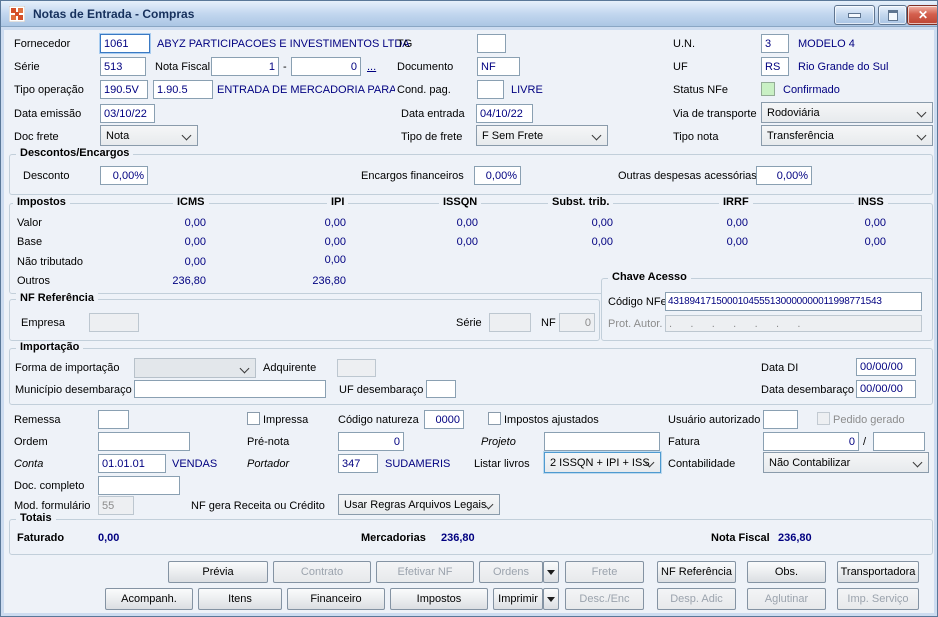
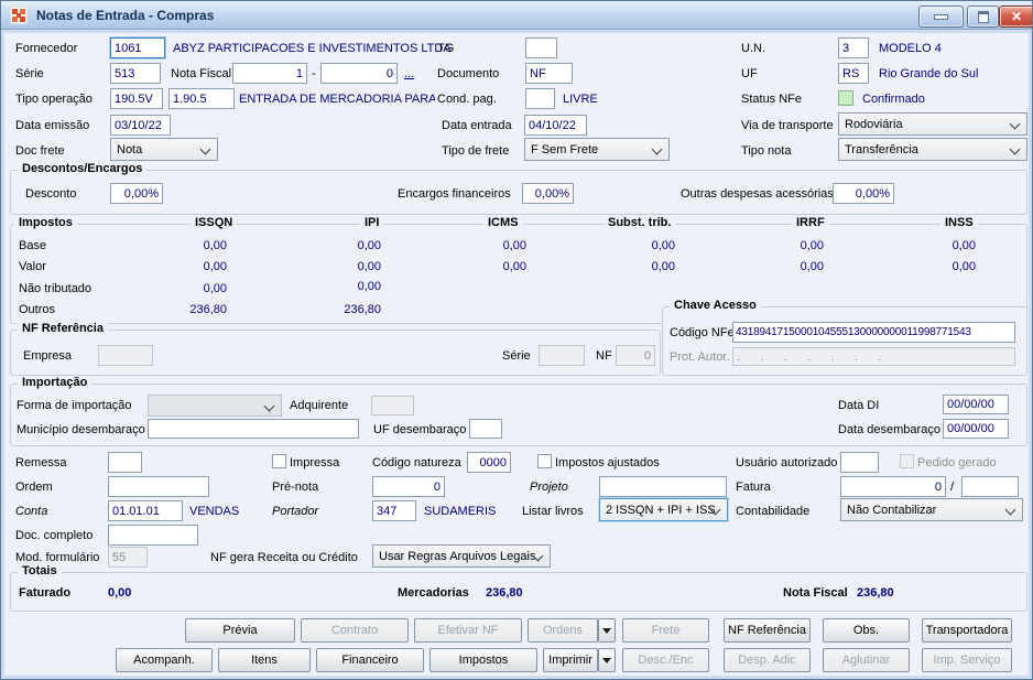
  Notas de Entrada - Compras
  ✕
  Fornecedor
  1061
  ABYZ PARTICIPACOES E INVESTIMENTOS LTDA
  TG
  U.N.
  3
  MODELO 4
  Série
  513
  Nota Fiscal
  1
  -
  0
  ...
  Documento
  NF
  UF
  RS
  Rio Grande do Sul
  Tipo operação
  190.5V
  1.90.5
  ENTRADA DE MERCADORIA PARA
  Cond. pag.
  LIVRE
  Status NFe
  Confirmado
  Data emissão
  03/10/22
  Data entrada
  04/10/22
  Via de transporte
  Rodoviária
  Doc frete
  Nota
  Tipo de frete
  F Sem Frete
  Tipo nota
  Transferência
  Descontos/Encargos
  Desconto
  0,00%
  Encargos financeiros
  0,00%
  Outras despesas acessórias
  0,00%
  Impostos
- ICMS
+ ISSQN
  IPI
- ISSQN
+ ICMS
  Subst. trib.
  IRRF
  INSS
- Valor
+ Base
  0,00
  0,00
  0,00
  0,00
  0,00
  0,00
- Base
+ Valor
  0,00
  0,00
  0,00
  0,00
  0,00
  0,00
  Não tributado
  0,00
  0,00
  Outros
  236,80
  236,80
  Chave Acesso
  Código NFe
  4318941715000104555130000000011998771543
  Prot. Autor.
  . . . . . . .
  NF Referência
  Empresa
  Série
  NF
  0
  Importação
  Forma de importação
  Adquirente
  Data DI
  00/00/00
  Município desembaraço
  UF desembaraço
  Data desembaraço
  00/00/00
  Remessa
  Impressa
  Código natureza
  0000
  Impostos ajustados
  Usuário autorizado
  Pedido gerado
  Ordem
  Pré-nota
  0
  Projeto
  Fatura
  0
  /
  Conta
  01.01.01
  VENDAS
  Portador
  347
  SUDAMERIS
  Listar livros
  2 ISSQN + IPI + ISS
  Contabilidade
  Não Contabilizar
  Doc. completo
  Mod. formulário
  55
  NF gera Receita ou Crédito
  Usar Regras Arquivos Legais
  Totais
  Faturado
  0,00
  Mercadorias
  236,80
  Nota Fiscal
  236,80
  Prévia
  Contrato
  Efetivar NF
  Ordens
  Frete
  NF Referência
  Obs.
  Transportadora
  Acompanh.
  Itens
  Financeiro
  Impostos
  Imprimir
  Desc./Enc
  Desp. Adic
  Aglutinar
  Imp. Serviço
